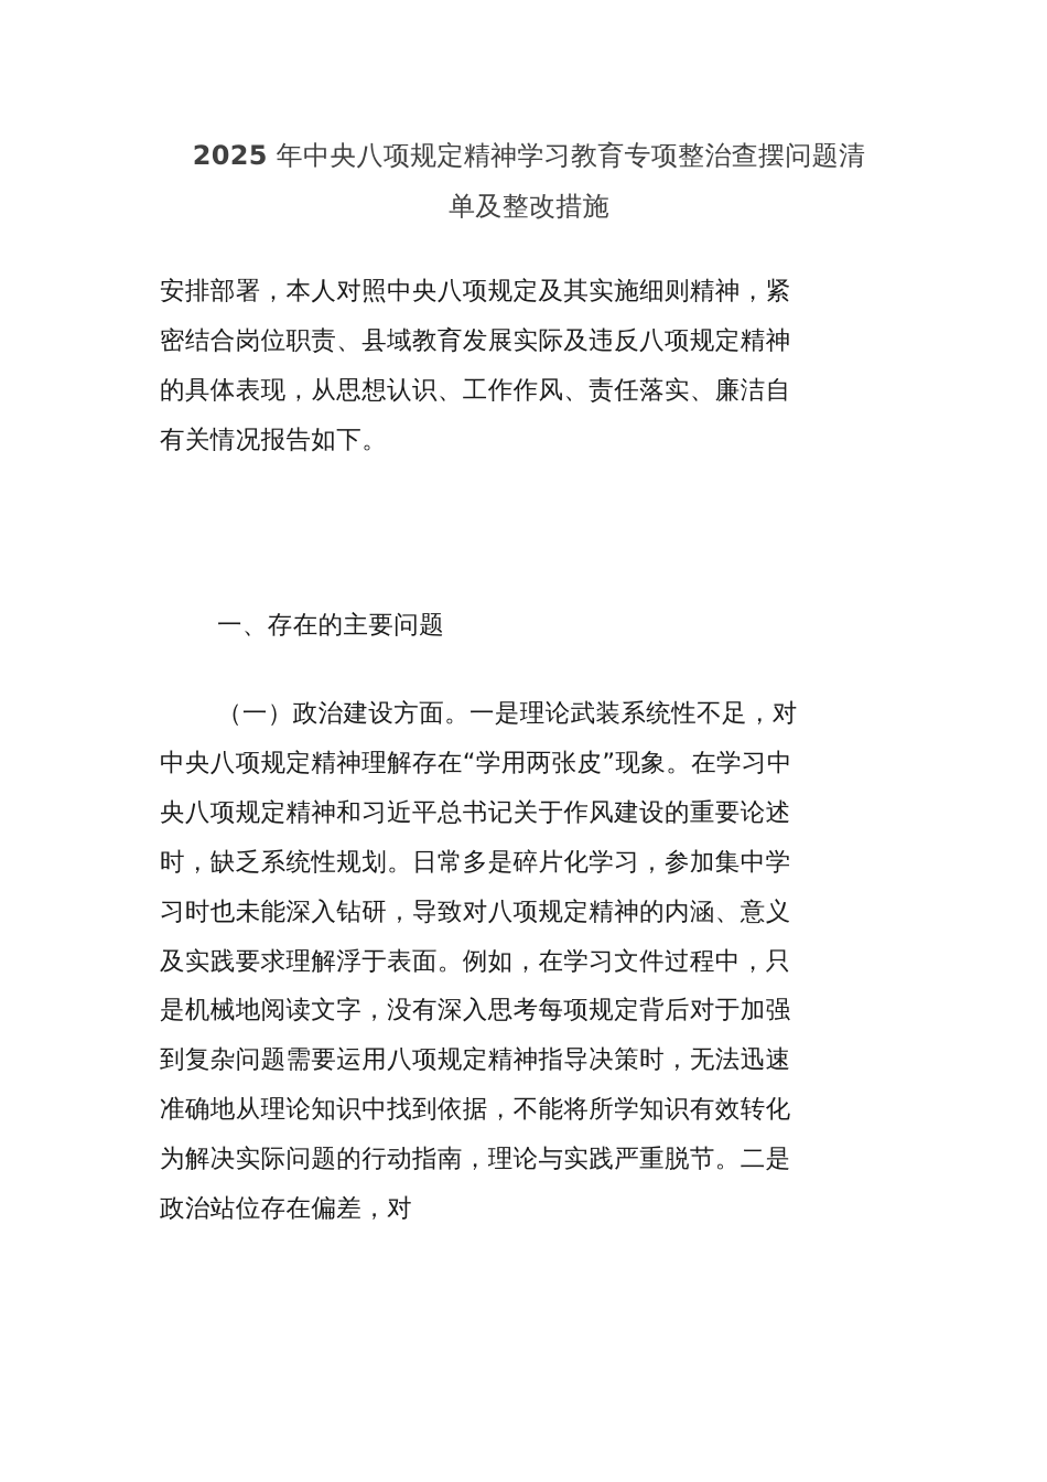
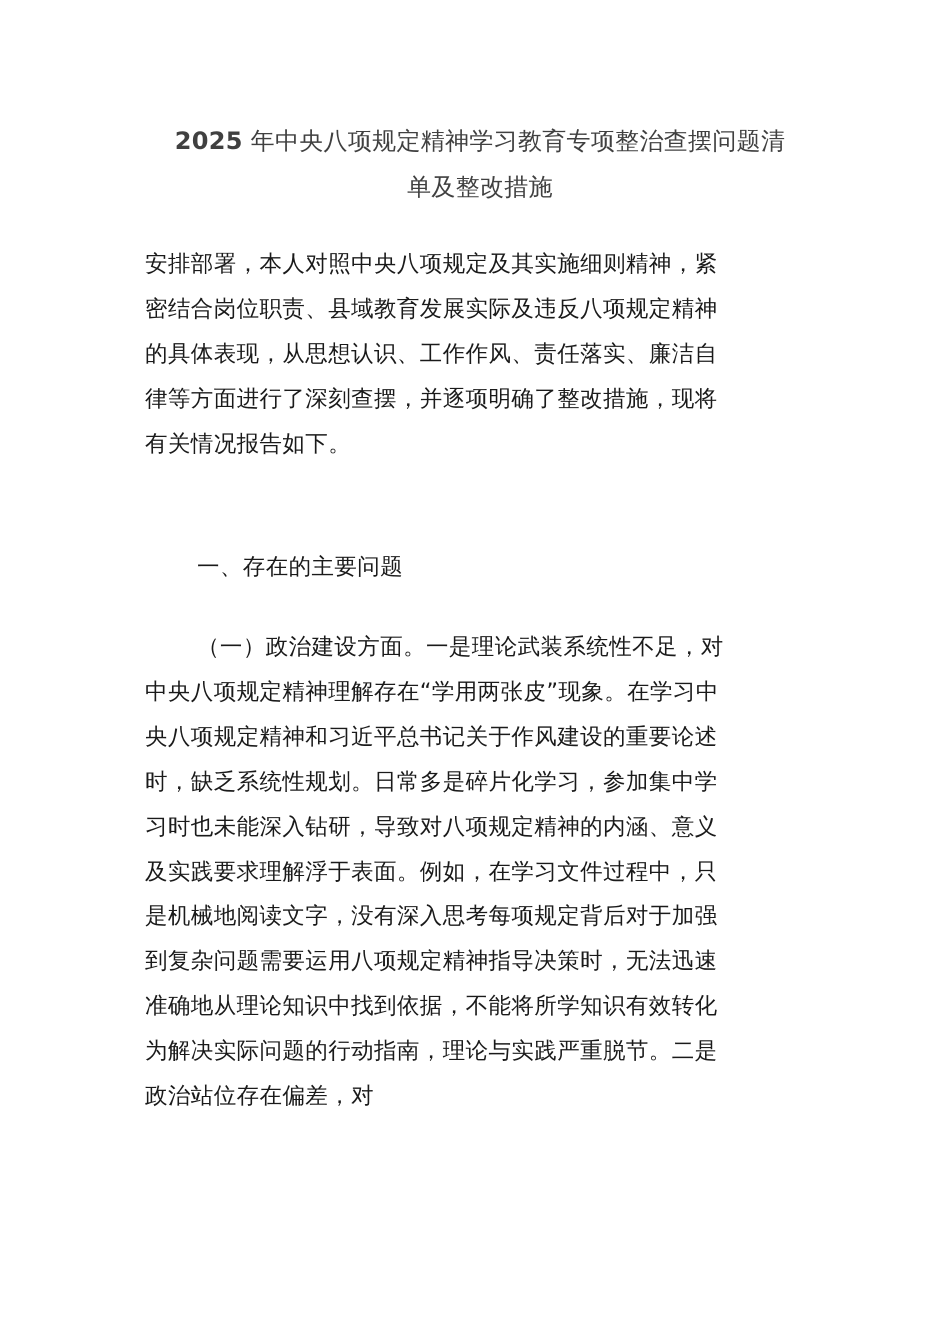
  2025 年中央八项规定精神学习教育专项整治查摆问题清
  单及整改措施
  安排部署，本人对照中央八项规定及其实施细则精神，紧
  密结合岗位职责、县域教育发展实际及违反八项规定精神
  的具体表现，从思想认识、工作作风、责任落实、廉洁自
+ 律等方面进行了深刻查摆，并逐项明确了整改措施，现将
  有关情况报告如下。
  一、存在的主要问题
  （一）政治建设方面。一是理论武装系统性不足，对
  中央八项规定精神理解存在“学用两张皮”现象。在学习中
  央八项规定精神和习近平总书记关于作风建设的重要论述
  时，缺乏系统性规划。日常多是碎片化学习，参加集中学
  习时也未能深入钻研，导致对八项规定精神的内涵、意义
  及实践要求理解浮于表面。例如，在学习文件过程中，只
  是机械地阅读文字，没有深入思考每项规定背后对于加强
  到复杂问题需要运用八项规定精神指导决策时，无法迅速
  准确地从理论知识中找到依据，不能将所学知识有效转化
  为解决实际问题的行动指南，理论与实践严重脱节。二是
  政治站位存在偏差，对
